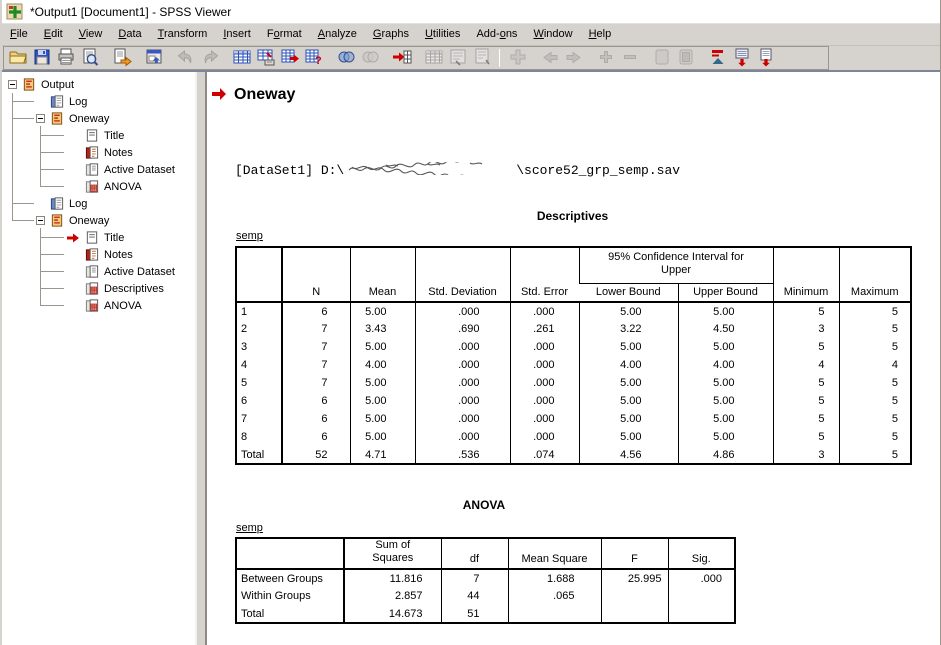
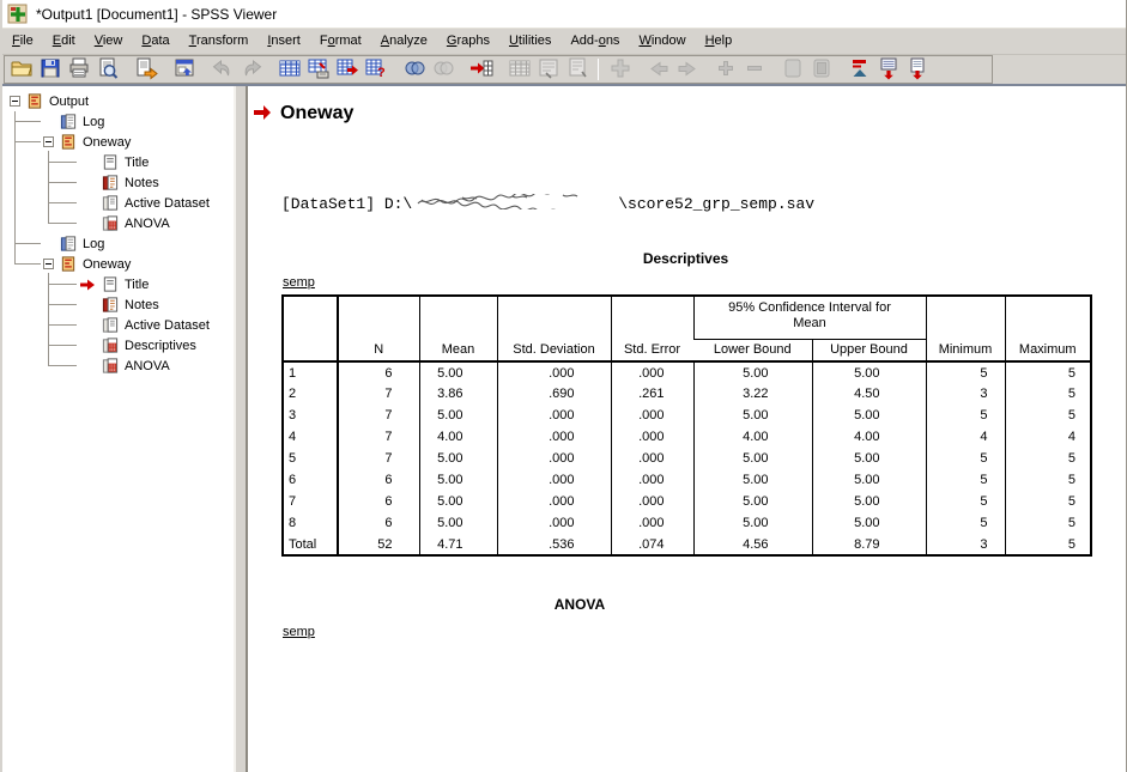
  *Output1 [Document1] - SPSS Viewer
  File
  Edit
  View
  Data
  Transform
  Insert
  Format
  Analyze
  Graphs
  Utilities
  Add-ons
  Window
  Help
  ?
  Output
  Log
  Oneway
  Title
  Notes
  Active Dataset
  ANOVA
  Log
  Oneway
  Title
  Notes
  Active Dataset
  Descriptives
  ANOVA
  Oneway
  [DataSet1] D:\
  \score52_grp_semp.sav
  Descriptives
  semp
- 	N	Mean	Std. Deviation	Std. Error	95% Confidence Interval for Upper	Minimum	Maximum
+ 	N	Mean	Std. Deviation	Std. Error	95% Confidence Interval for Mean	Minimum	Maximum
  Lower Bound	Upper Bound
  1	6	5.00	.000	.000	5.00	5.00	5	5
- 2	7	3.43	.690	.261	3.22	4.50	3	5
+ 2	7	3.86	.690	.261	3.22	4.50	3	5
  3	7	5.00	.000	.000	5.00	5.00	5	5
  4	7	4.00	.000	.000	4.00	4.00	4	4
  5	7	5.00	.000	.000	5.00	5.00	5	5
  6	6	5.00	.000	.000	5.00	5.00	5	5
  7	6	5.00	.000	.000	5.00	5.00	5	5
  8	6	5.00	.000	.000	5.00	5.00	5	5
- Total	52	4.71	.536	.074	4.56	4.86	3	5
+ Total	52	4.71	.536	.074	4.56	8.79	3	5
  ANOVA
  semp
- 	Sum of Squares	df	Mean Square	F	Sig.
- Between Groups	11.816	7	1.688	25.995	.000
- Within Groups	2.857	44	.065
- Total	14.673	51
